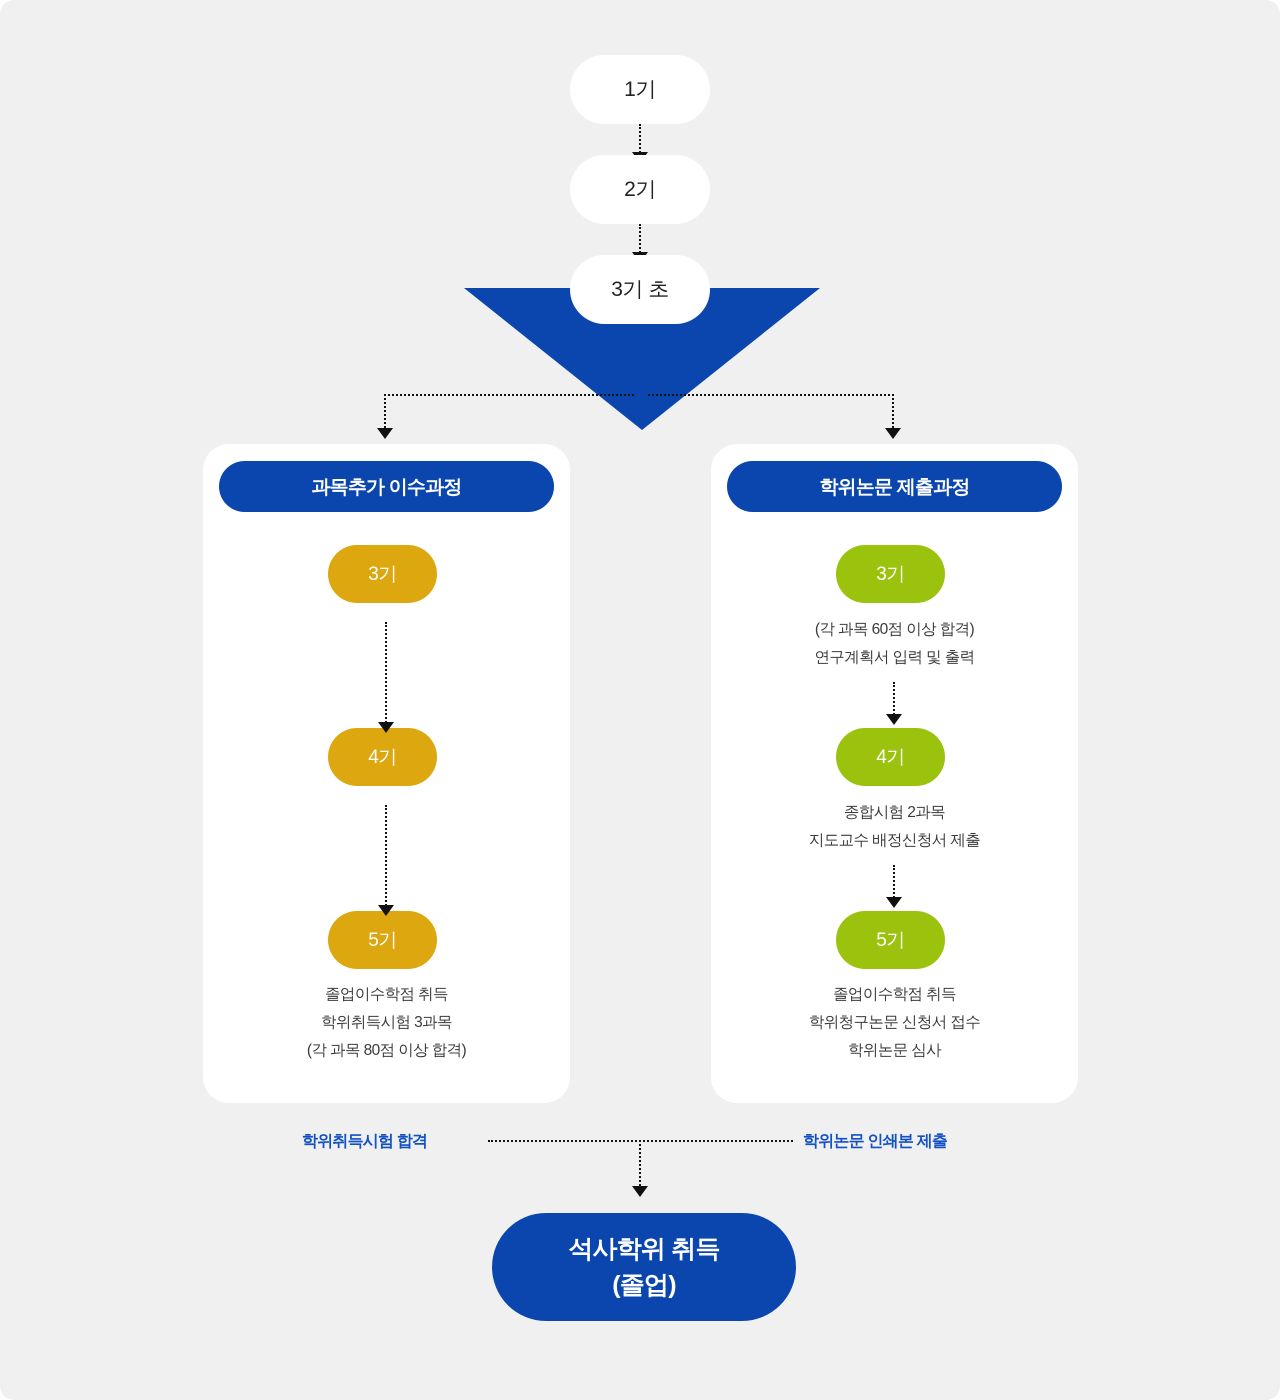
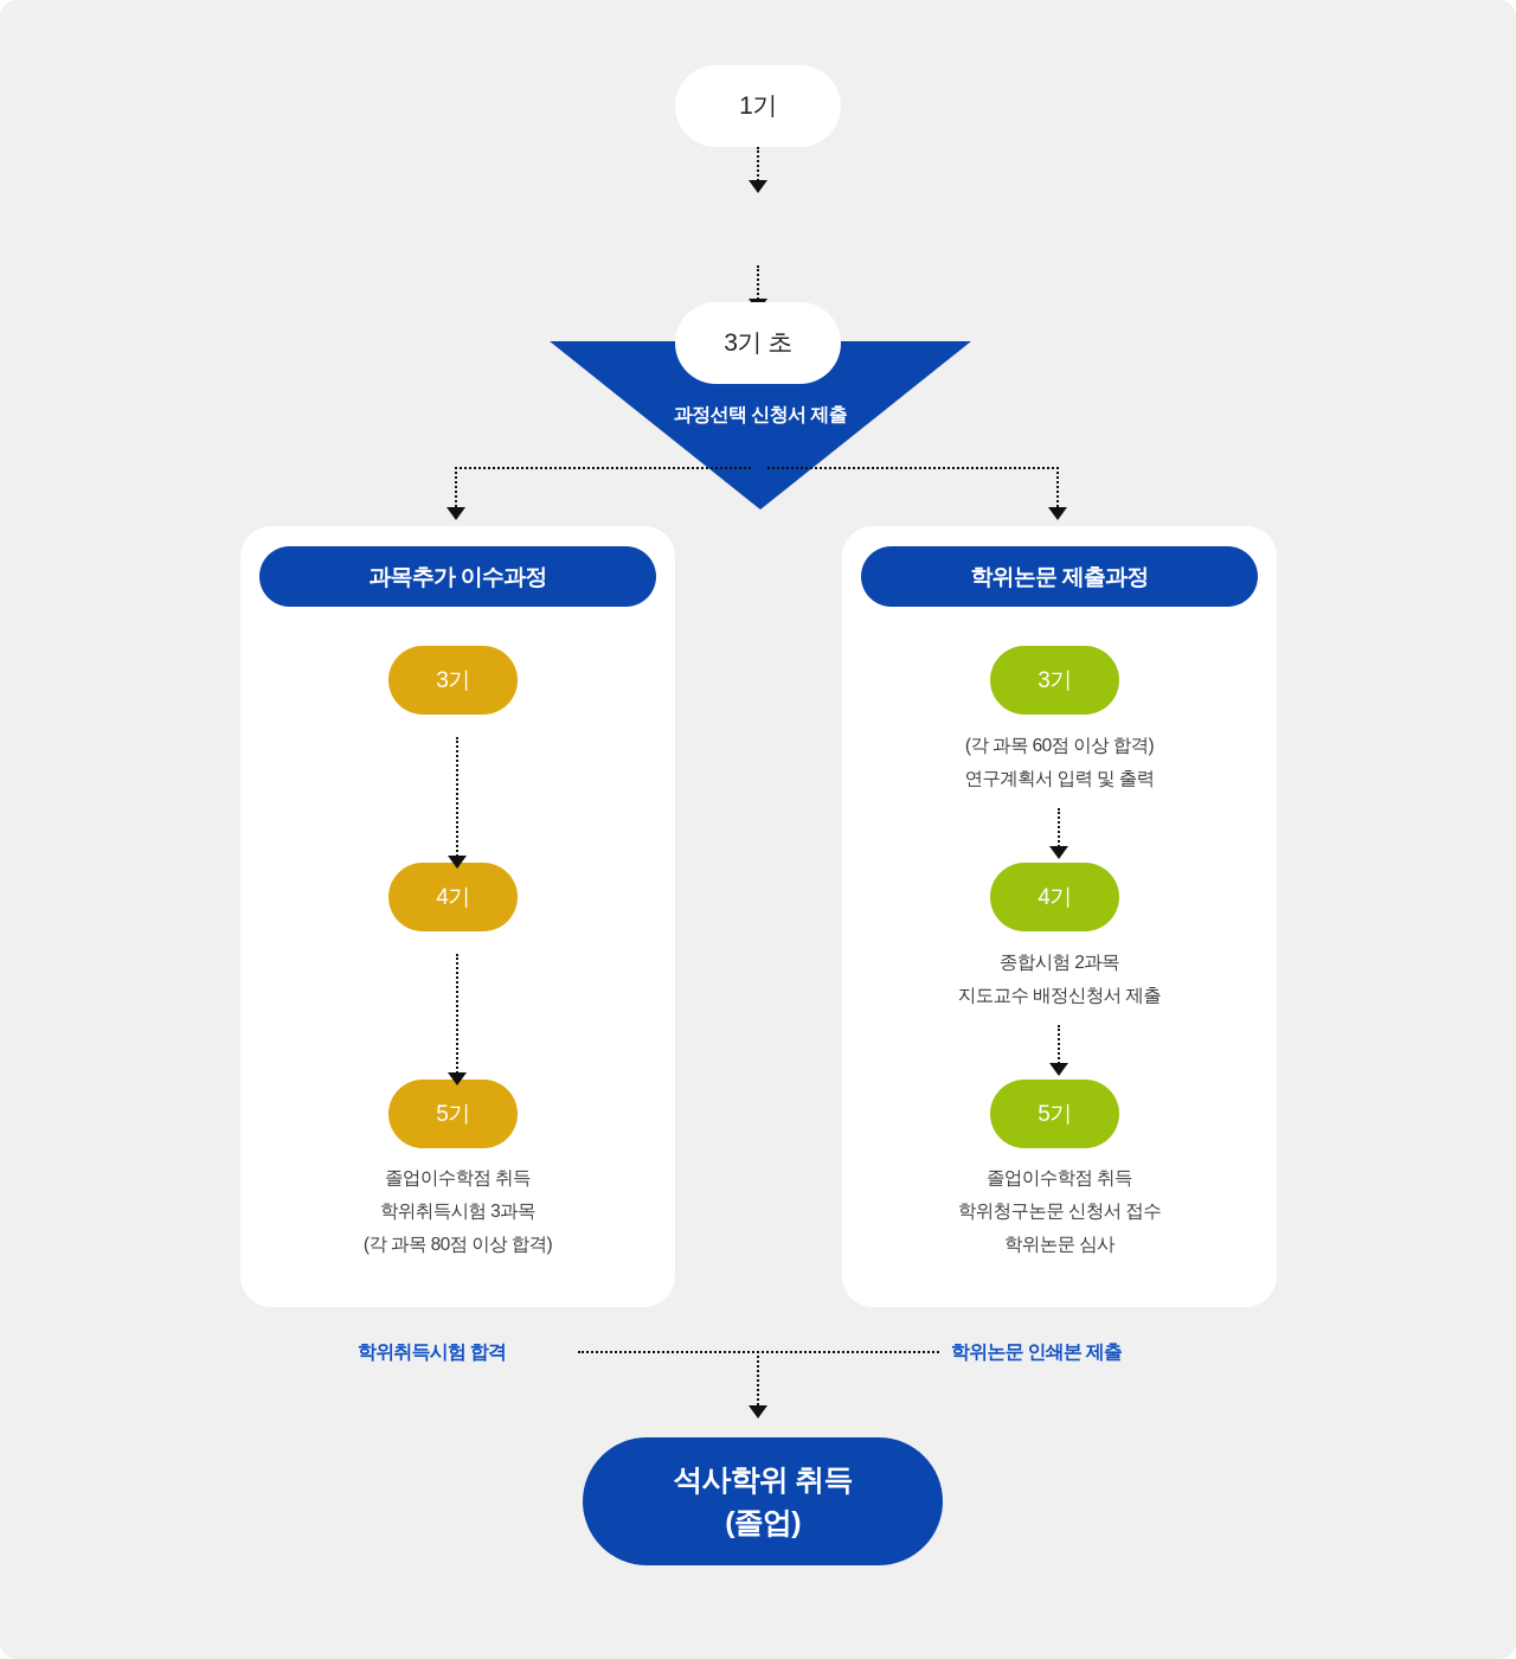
  1기
- 2기
  3기 초
+ 과정선택 신청서 제출
  과목추가 이수과정
  3기
  4기
  5기
  졸업이수학점 취득
  학위취득시험 3과목
  (각 과목 80점 이상 합격)
  학위논문 제출과정
  3기
  (각 과목 60점 이상 합격)
  연구계획서 입력 및 출력
  4기
  종합시험 2과목
  지도교수 배정신청서 제출
  5기
  졸업이수학점 취득
  학위청구논문 신청서 접수
  학위논문 심사
  학위취득시험 합격
  학위논문 인쇄본 제출
  석사학위 취득
  (졸업)
